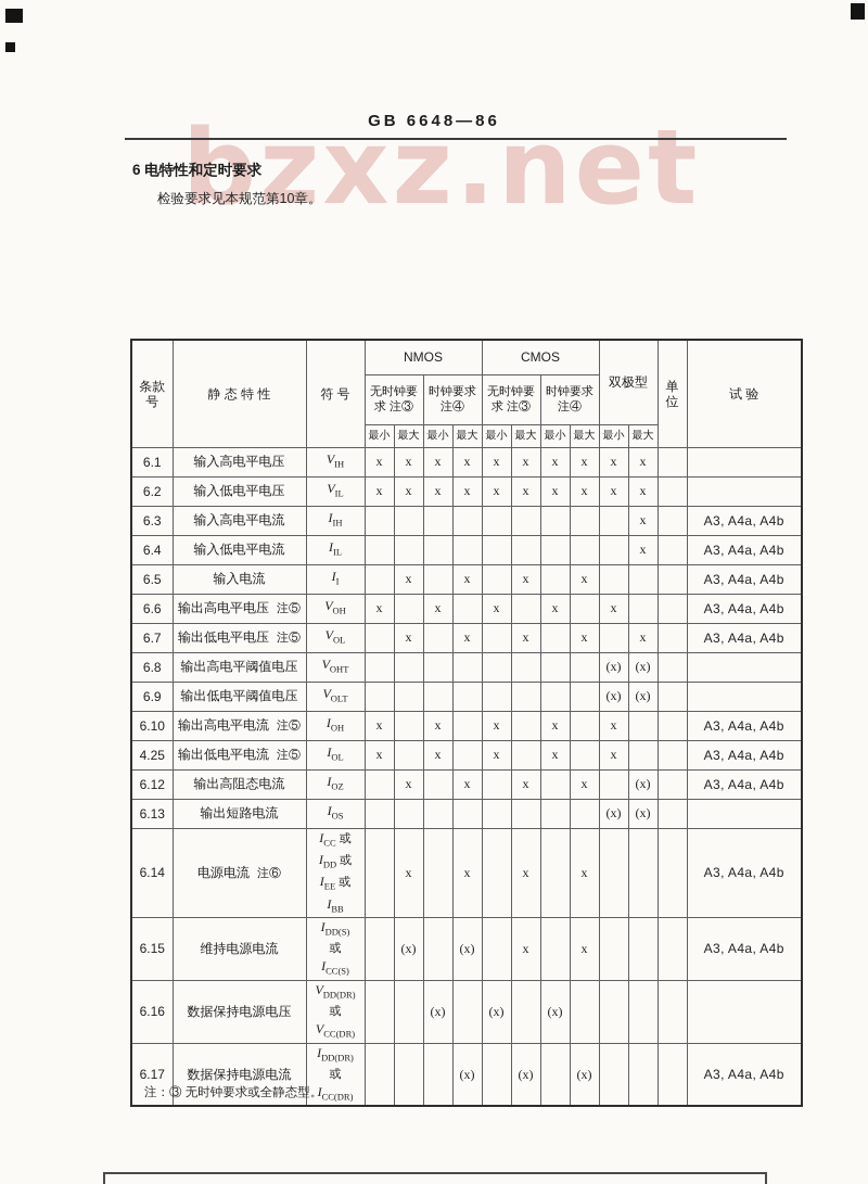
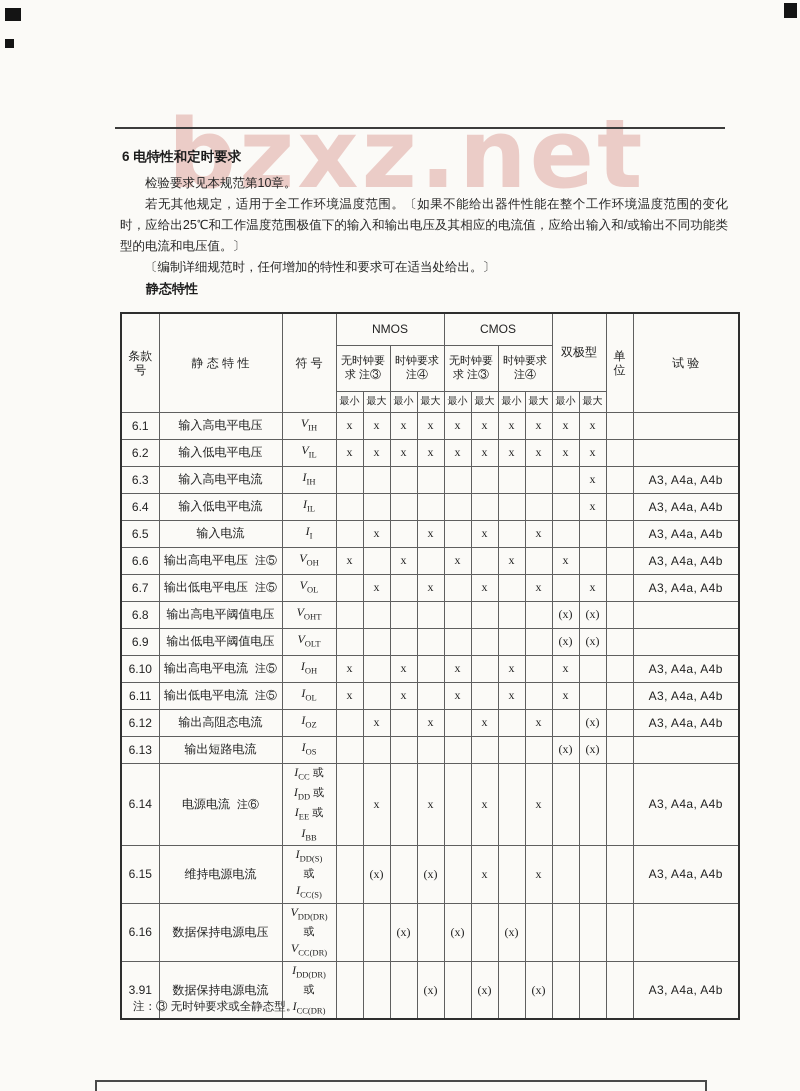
  bzxz.net
- GB 6648—86
  6 电特性和定时要求
  检验要求见本规范第10章。
+ 若无其他规定，适用于全工作环境温度范围。〔如果不能给出器件性能在整个工作环境温度范围的变化时，应给出25℃和工作温度范围极值下的输入和输出电压及其相应的电流值，应给出输入和/或输出不同功能类型的电流和电压值。〕
+ 〔编制详细规范时，任何增加的特性和要求可在适当处给出。〕
+ 静态特性
  条款号	静 态 特 性	符 号	NMOS	CMOS	双极型	单位	试 验
  无时钟要求 注③	时钟要求 注④	无时钟要求 注③	时钟要求 注④
  最小	最大	最小	最大	最小	最大	最小	最大	最小	最大
  6.1	输入高电平电压	VIH	x	x	x	x	x	x	x	x	x	x
  6.2	输入低电平电压	VIL	x	x	x	x	x	x	x	x	x	x
  6.3	输入高电平电流	IIH										x		A3, A4a, A4b
  6.4	输入低电平电流	IIL										x		A3, A4a, A4b
  6.5	输入电流	II		x		x		x		x				A3, A4a, A4b
  6.6	输出高电平电压 注⑤	VOH	x		x		x		x		x			A3, A4a, A4b
  6.7	输出低电平电压 注⑤	VOL		x		x		x		x		x		A3, A4a, A4b
  6.8	输出高电平阈值电压	VOHT									(x)	(x)
  6.9	输出低电平阈值电压	VOLT									(x)	(x)
  6.10	输出高电平电流 注⑤	IOH	x		x		x		x		x			A3, A4a, A4b
- 4.25	输出低电平电流 注⑤	IOL	x		x		x		x		x			A3, A4a, A4b
+ 6.11	输出低电平电流 注⑤	IOL	x		x		x		x		x			A3, A4a, A4b
  6.12	输出高阻态电流	IOZ		x		x		x		x		(x)		A3, A4a, A4b
  6.13	输出短路电流	IOS									(x)	(x)
  6.14	电源电流 注⑥	ICC 或IDD 或IEE 或IBB		x		x		x		x				A3, A4a, A4b
  6.15	维持电源电流	IDD(S)或ICC(S)		(x)		(x)		x		x				A3, A4a, A4b
  6.16	数据保持电源电压	VDD(DR)或VCC(DR)			(x)		(x)		(x)
- 6.17	数据保持电源电流	IDD(DR)或ICC(DR)				(x)		(x)		(x)				A3, A4a, A4b
+ 3.91	数据保持电源电流	IDD(DR)或ICC(DR)				(x)		(x)		(x)				A3, A4a, A4b
  注：③ 无时钟要求或全静态型。
